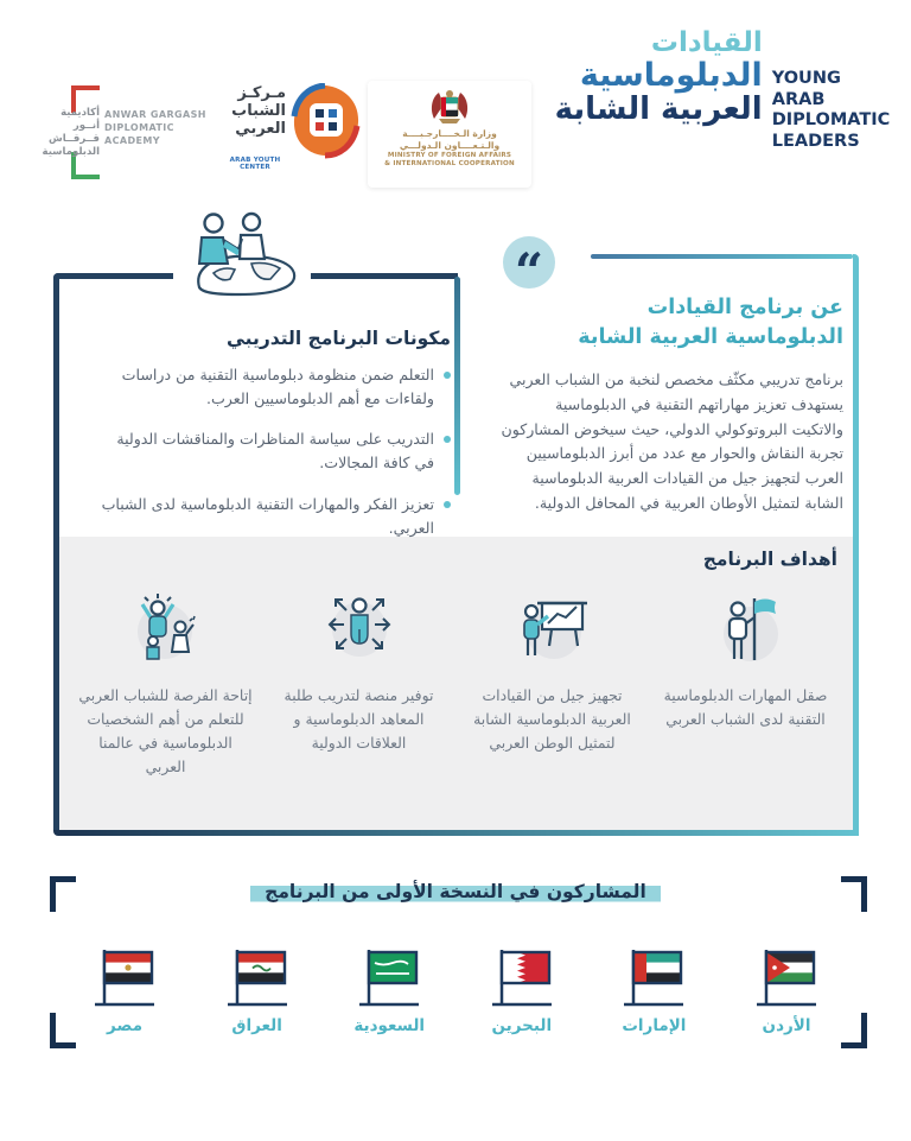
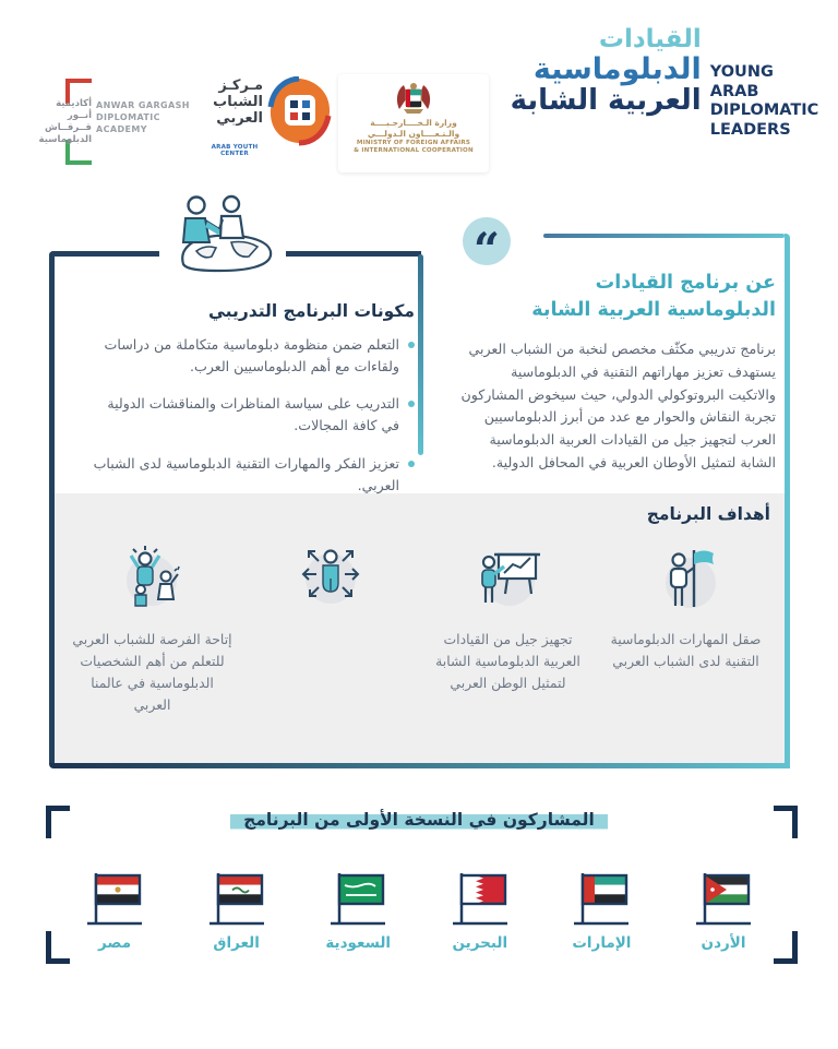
  أكاديمية
  أنــور قــرقــاش
  الدبلوماسية
  ANWAR GARGASH
  DIPLOMATIC
  ACADEMY
  مـركـز
  الشباب
  العربي
  وزارة الـخــــارجـيــــة
  والـتـعــــاون الـدولـــي
  القيادات
  الدبلوماسية
  العربية الشابة
  YOUNG ARAB
  DIPLOMATIC
  LEADERS
  “
  عن برنامج القيادات
  الدبلوماسية العربية الشابة
  برنامج تدريبي مكثّف مخصص لنخبة من الشباب العربي يستهدف تعزيز مهاراتهم التقنية في الدبلوماسية والاتكيت البروتوكولي الدولي، حيث سيخوض المشاركون تجربة النقاش والحوار مع عدد من أبرز الدبلوماسيين العرب لتجهيز جيل من القيادات العربية الدبلوماسية الشابة لتمثيل الأوطان العربية في المحافل الدولية.
  مكونات البرنامج التدريبي
- التعلم ضمن منظومة دبلوماسية التقنية من دراسات ولقاءات مع أهم الدبلوماسيين العرب.
+ التعلم ضمن منظومة دبلوماسية متكاملة من دراسات ولقاءات مع أهم الدبلوماسيين العرب.
  التدريب على سياسة المناظرات والمناقشات الدولية في كافة المجالات.
  تعزيز الفكر والمهارات التقنية الدبلوماسية لدى الشباب العربي.
  أهداف البرنامج
  صقل المهارات الدبلوماسية التقنية لدى الشباب العربي
  تجهيز جيل من القيادات العربية الدبلوماسية الشابة لتمثيل الوطن العربي
- توفير منصة لتدريب طلبة المعاهد الدبلوماسية و العلاقات الدولية
  إتاحة الفرصة للشباب العربي للتعلم من أهم الشخصيات الدبلوماسية في عالمنا العربي
  المشاركون في النسخة الأولى من البرنامج
  الأردن
  الإمارات
  البحرين
  السعودية
  العراق
  مصر
